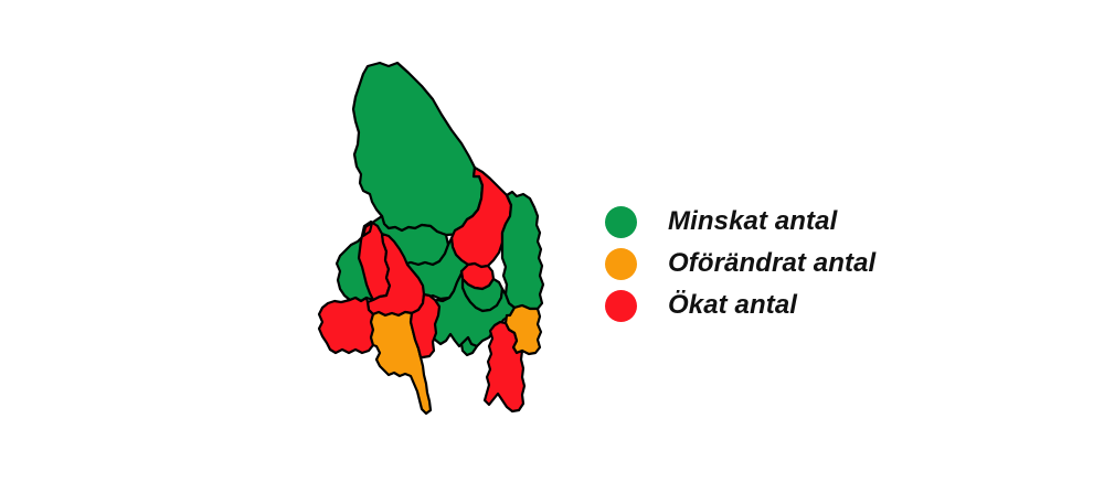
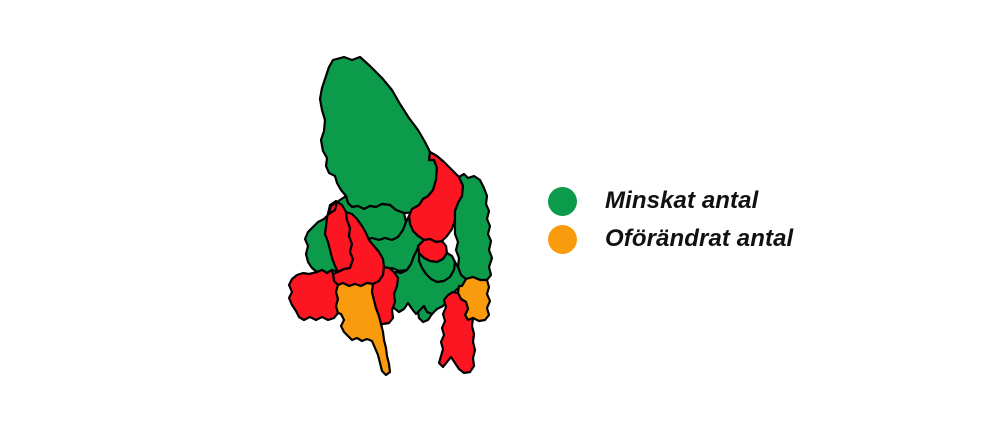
  Minskat antal
  Oförändrat antal
- Ökat antal
